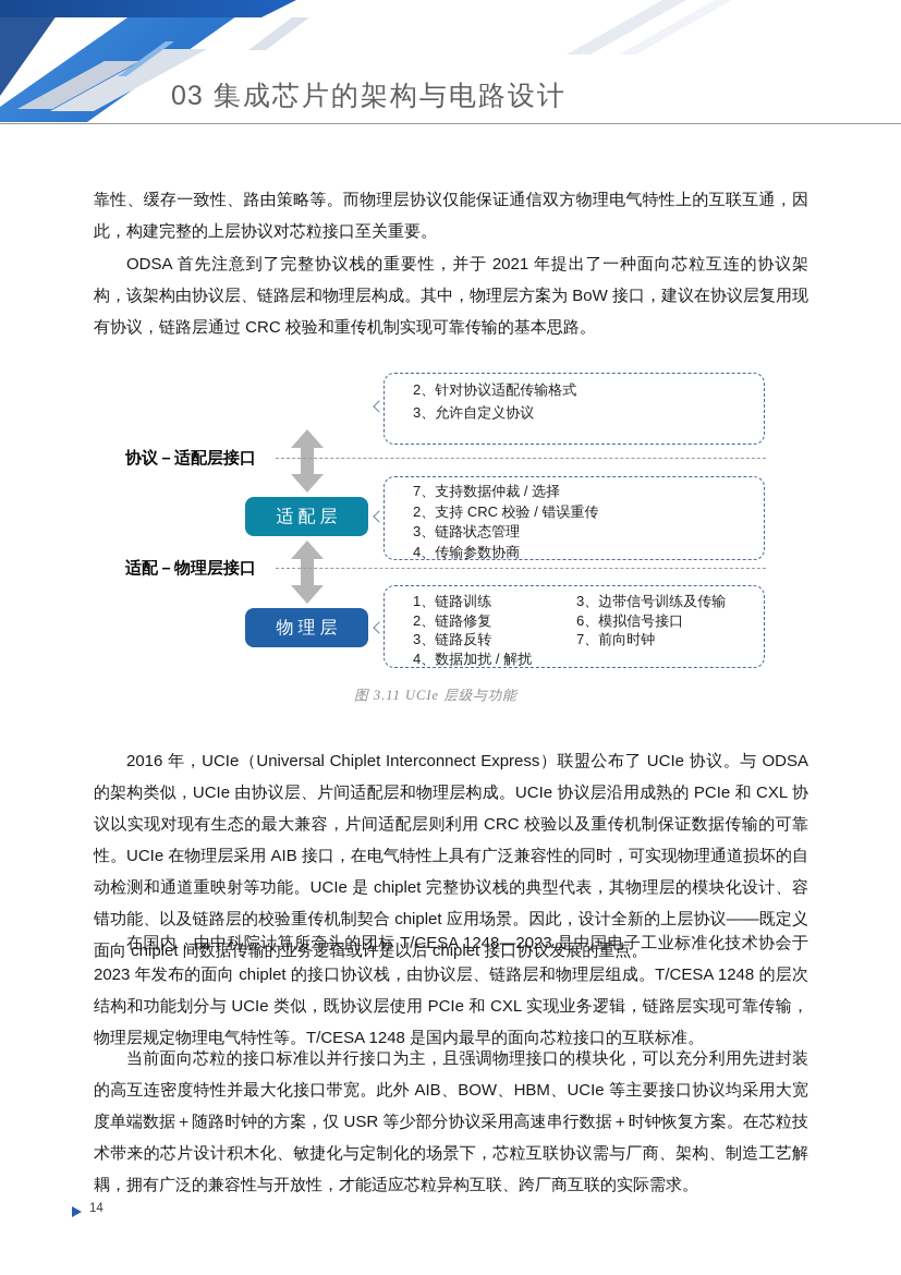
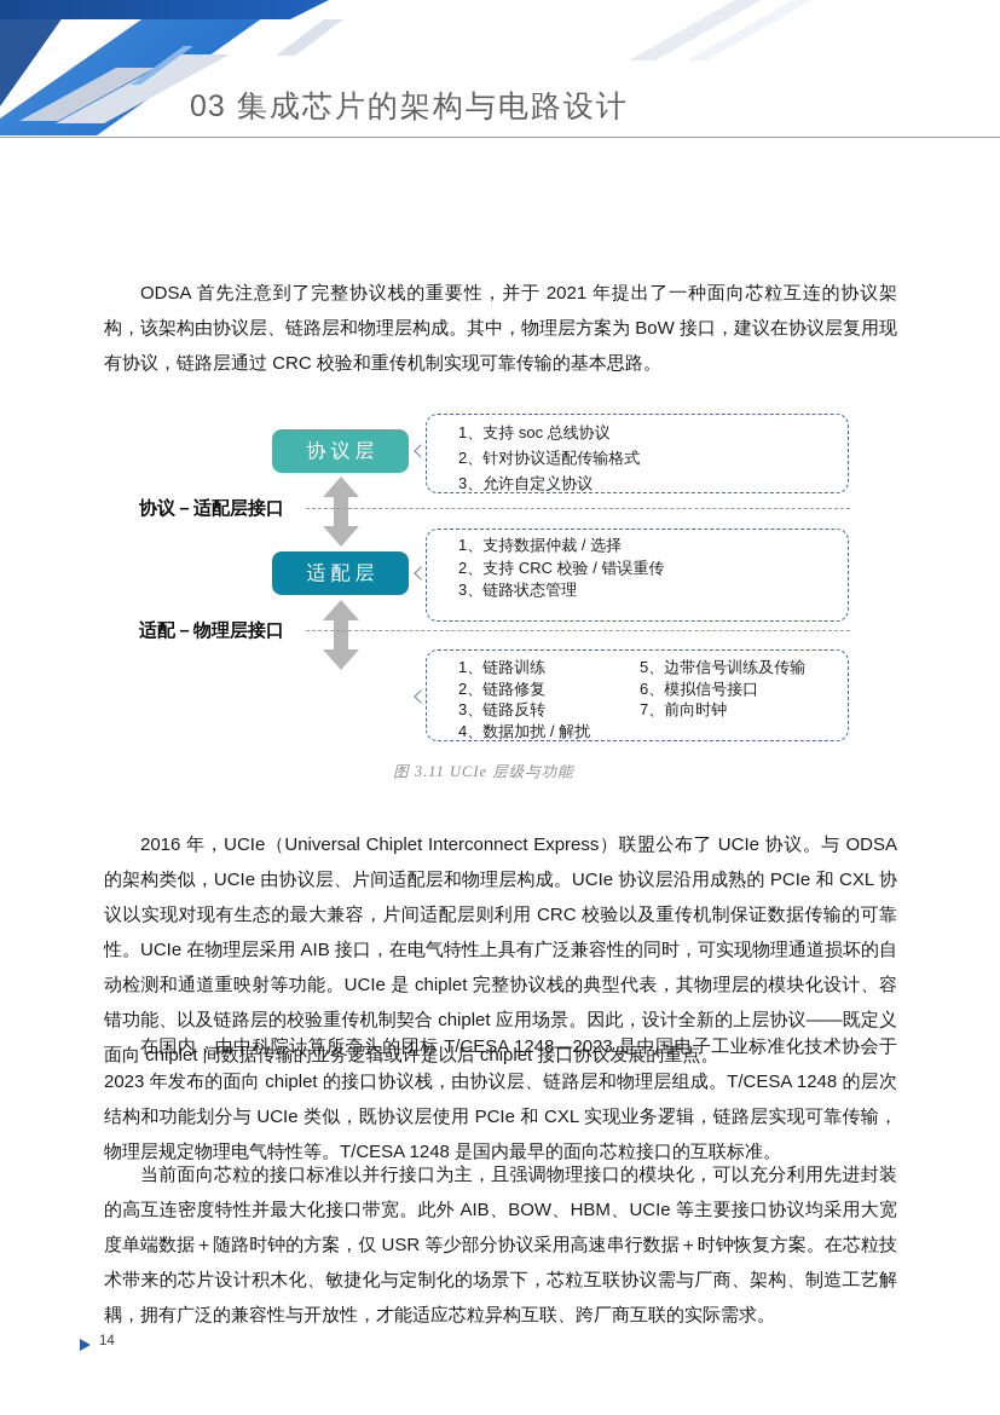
  03 集成芯片的架构与电路设计
- 靠性、缓存一致性、路由策略等。而物理层协议仅能保证通信双方物理电气特性上的互联互通，因此，构建完整的上层协议对芯粒接口至关重要。
  ODSA 首先注意到了完整协议栈的重要性，并于 2021 年提出了一种面向芯粒互连的协议架构，该架构由协议层、链路层和物理层构成。其中，物理层方案为 BoW 接口，建议在协议层复用现有协议，链路层通过 CRC 校验和重传机制实现可靠传输的基本思路。
  2016 年，UCIe（Universal Chiplet Interconnect Express）联盟公布了 UCIe 协议。与 ODSA 的架构类似，UCIe 由协议层、片间适配层和物理层构成。UCIe 协议层沿用成熟的 PCIe 和 CXL 协议以实现对现有生态的最大兼容，片间适配层则利用 CRC 校验以及重传机制保证数据传输的可靠性。UCIe 在物理层采用 AIB 接口，在电气特性上具有广泛兼容性的同时，可实现物理通道损坏的自动检测和通道重映射等功能。UCIe 是 chiplet 完整协议栈的典型代表，其物理层的模块化设计、容错功能、以及链路层的校验重传机制契合 chiplet 应用场景。因此，设计全新的上层协议——既定义面向 chiplet 间数据传输的业务逻辑或许是以后 chiplet 接口协议发展的重点。
  在国内，由中科院计算所牵头的团标 T/CESA 1248—2023 是中国电子工业标准化技术协会于 2023 年发布的面向 chiplet 的接口协议栈，由协议层、链路层和物理层组成。T/CESA 1248 的层次结构和功能划分与 UCIe 类似，既协议层使用 PCIe 和 CXL 实现业务逻辑，链路层实现可靠传输，物理层规定物理电气特性等。T/CESA 1248 是国内最早的面向芯粒接口的互联标准。
  当前面向芯粒的接口标准以并行接口为主，且强调物理接口的模块化，可以充分利用先进封装的高互连密度特性并最大化接口带宽。此外 AIB、BOW、HBM、UCIe 等主要接口协议均采用大宽度单端数据＋随路时钟的方案，仅 USR 等少部分协议采用高速串行数据＋时钟恢复方案。在芯粒技术带来的芯片设计积木化、敏捷化与定制化的场景下，芯粒互联协议需与厂商、架构、制造工艺解耦，拥有广泛的兼容性与开放性，才能适应芯粒异构互联、跨厂商互联的实际需求。
+ 协议层
  适配层
- 物理层
  协议－适配层接口
  适配－物理层接口
+ 1、支持 soc 总线协议
  2、针对协议适配传输格式
  3、允许自定义协议
- 7、支持数据仲裁 / 选择
+ 1、支持数据仲裁 / 选择
  2、支持 CRC 校验 / 错误重传
  3、链路状态管理
- 4、传输参数协商
  1、链路训练
  2、链路修复
  3、链路反转
  4、数据加扰 / 解扰
- 3、边带信号训练及传输
+ 5、边带信号训练及传输
  6、模拟信号接口
  7、前向时钟
  图 3.11 UCIe 层级与功能
  14
